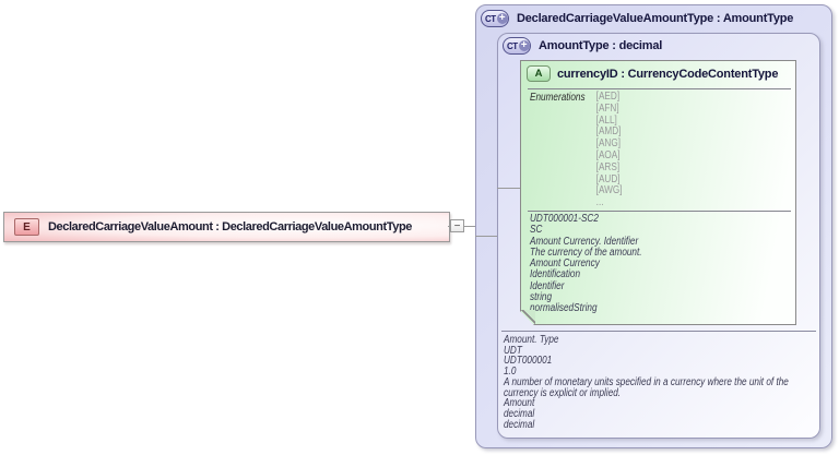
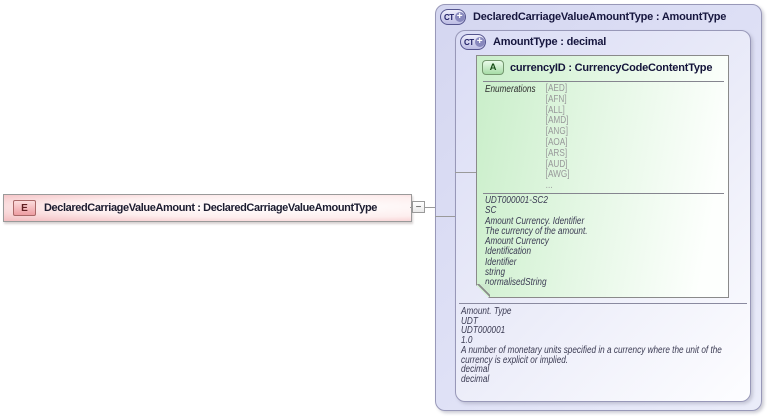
  E
  DeclaredCarriageValueAmount : DeclaredCarriageValueAmountType
  −
  CT
  +
  DeclaredCarriageValueAmountType : AmountType
  CT
  +
  AmountType : decimal
  A
  currencyID : CurrencyCodeContentType
  Enumerations
  [AED]
  [AFN]
  [ALL]
  [AMD]
  [ANG]
  [AOA]
  [ARS]
  [AUD]
  [AWG]
  ...
  UDT000001-SC2
  SC
  Amount Currency. Identifier
  The currency of the amount.
  Amount Currency
  Identification
  Identifier
  string
  normalisedString
  Amount. Type
  UDT
  UDT000001
  1.0
  A number of monetary units specified in a currency where the unit of the currency is explicit or implied.
- Amount
  decimal
  decimal
